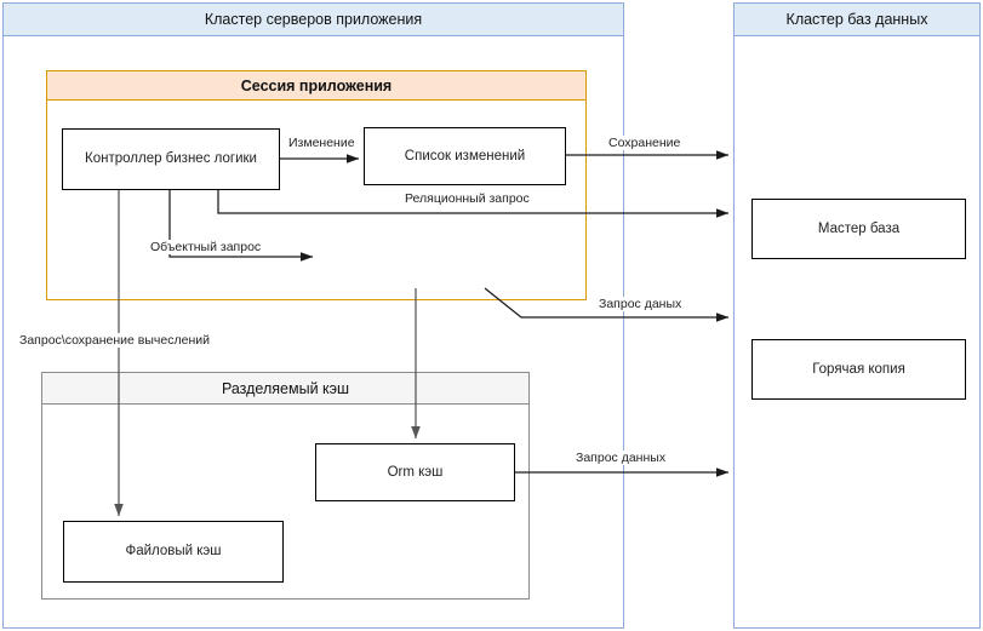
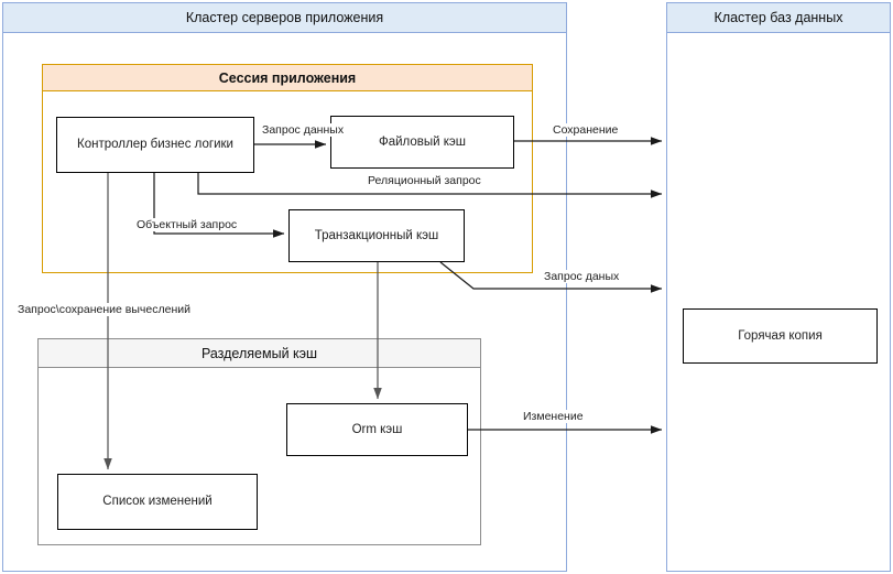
  Кластер серверов приложения
  Кластер баз данных
  Сессия приложения
  Разделяемый кэш
  Контроллер бизнес логики
- Список изменений
+ Файловый кэш
+ Транзакционный кэш
  Orm кэш
- Файловый кэш
+ Список изменений
- Мастер база
  Горячая копия
- Изменение
+ Запрос данных
  Сохранение
  Реляционный запрос
  Объектный запрос
  Запрос даных
  Запрос\сохранение вычеслений
- Запрос данных
+ Изменение
